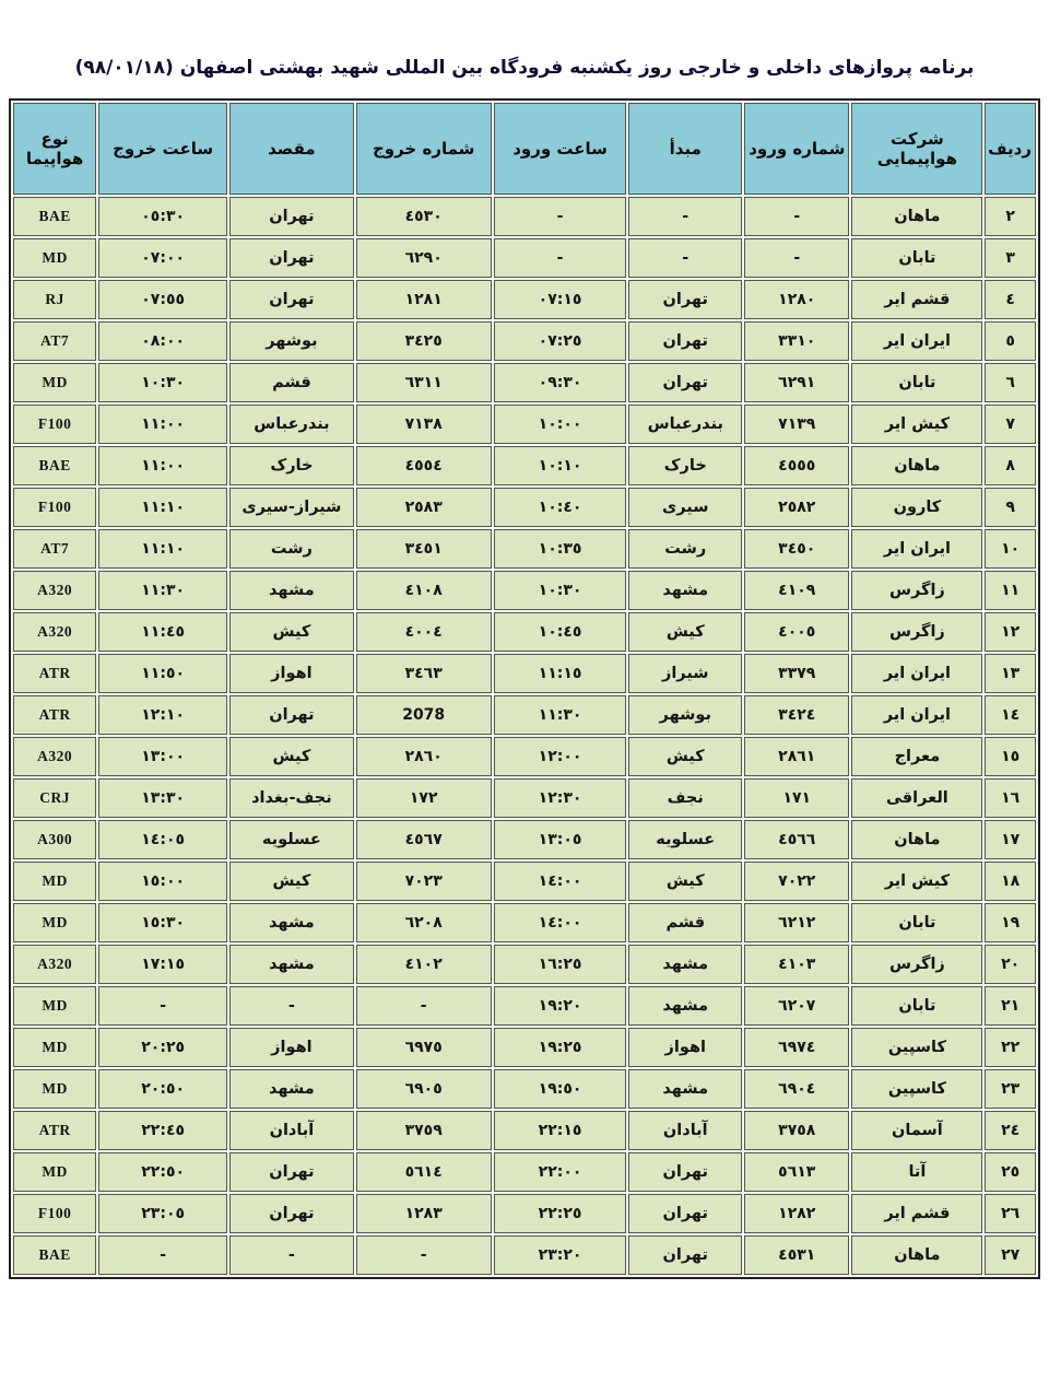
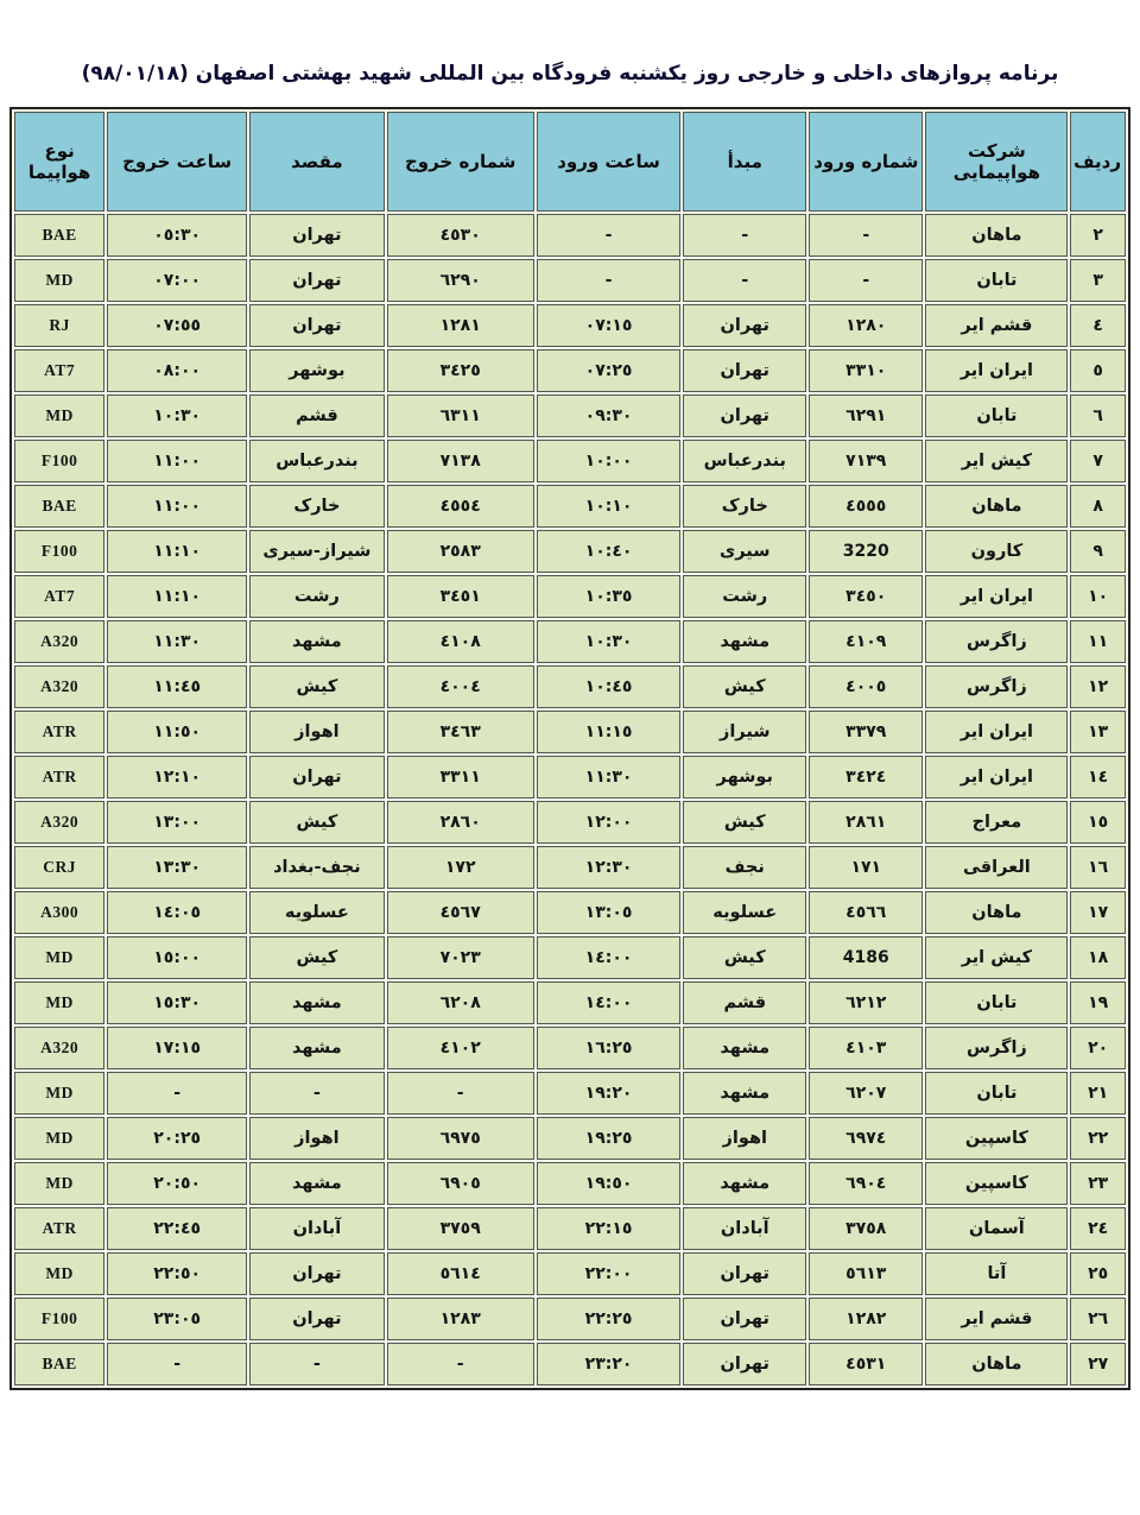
  برنامه پروازهای داخلی و خارجی روز یکشنبه فرودگاه بین المللی شهید بهشتی اصفهان (٩٨/٠١/١٨)
  ردیف	شرکت هواپیمایی	شماره ورود	مبدأ	ساعت ورود	شماره خروج	مقصد	ساعت خروج	نوع هواپیما
  ٢	ماهان	-	-	-	٤٥٣٠	تهران	٠٥:٣٠	BAE
  ٣	تابان	-	-	-	٦٢٩٠	تهران	٠٧:٠٠	MD
  ٤	قشم ایر	١٢٨٠	تهران	٠٧:١٥	١٢٨١	تهران	٠٧:٥٥	RJ
  ٥	ایران ایر	٣٣١٠	تهران	٠٧:٢٥	٣٤٢٥	بوشهر	٠٨:٠٠	AT7
  ٦	تابان	٦٢٩١	تهران	٠٩:٣٠	٦٣١١	قشم	١٠:٣٠	MD
  ٧	کیش ایر	٧١٣٩	بندرعباس	١٠:٠٠	٧١٣٨	بندرعباس	١١:٠٠	F100
  ٨	ماهان	٤٥٥٥	خارک	١٠:١٠	٤٥٥٤	خارک	١١:٠٠	BAE
- ٩	کارون	٢٥٨٢	سیری	١٠:٤٠	٢٥٨٣	شیراز-سیری	١١:١٠	F100
+ ٩	کارون	3220	سیری	١٠:٤٠	٢٥٨٣	شیراز-سیری	١١:١٠	F100
  ١٠	ایران ایر	٣٤٥٠	رشت	١٠:٣٥	٣٤٥١	رشت	١١:١٠	AT7
  ١١	زاگرس	٤١٠٩	مشهد	١٠:٣٠	٤١٠٨	مشهد	١١:٣٠	A320
  ١٢	زاگرس	٤٠٠٥	کیش	١٠:٤٥	٤٠٠٤	کیش	١١:٤٥	A320
  ١٣	ایران ایر	٣٣٧٩	شیراز	١١:١٥	٣٤٦٣	اهواز	١١:٥٠	ATR
- ١٤	ایران ایر	٣٤٢٤	بوشهر	١١:٣٠	2078	تهران	١٢:١٠	ATR
+ ١٤	ایران ایر	٣٤٢٤	بوشهر	١١:٣٠	٣٣١١	تهران	١٢:١٠	ATR
  ١٥	معراج	٢٨٦١	کیش	١٢:٠٠	٢٨٦٠	کیش	١٣:٠٠	A320
  ١٦	العراقی	١٧١	نجف	١٢:٣٠	١٧٢	نجف-بغداد	١٣:٣٠	CRJ
  ١٧	ماهان	٤٥٦٦	عسلویه	١٣:٠٥	٤٥٦٧	عسلویه	١٤:٠٥	A300
- ١٨	کیش ایر	٧٠٢٢	کیش	١٤:٠٠	٧٠٢٣	کیش	١٥:٠٠	MD
+ ١٨	کیش ایر	4186	کیش	١٤:٠٠	٧٠٢٣	کیش	١٥:٠٠	MD
  ١٩	تابان	٦٢١٢	قشم	١٤:٠٠	٦٢٠٨	مشهد	١٥:٣٠	MD
  ٢٠	زاگرس	٤١٠٣	مشهد	١٦:٢٥	٤١٠٢	مشهد	١٧:١٥	A320
  ٢١	تابان	٦٢٠٧	مشهد	١٩:٢٠	-	-	-	MD
  ٢٢	کاسپین	٦٩٧٤	اهواز	١٩:٢٥	٦٩٧٥	اهواز	٢٠:٢٥	MD
  ٢٣	کاسپین	٦٩٠٤	مشهد	١٩:٥٠	٦٩٠٥	مشهد	٢٠:٥٠	MD
  ٢٤	آسمان	٣٧٥٨	آبادان	٢٢:١٥	٣٧٥٩	آبادان	٢٢:٤٥	ATR
  ٢٥	آتا	٥٦١٣	تهران	٢٢:٠٠	٥٦١٤	تهران	٢٢:٥٠	MD
  ٢٦	قشم ایر	١٢٨٢	تهران	٢٢:٢٥	١٢٨٣	تهران	٢٣:٠٥	F100
  ٢٧	ماهان	٤٥٣١	تهران	٢٣:٢٠	-	-	-	BAE
